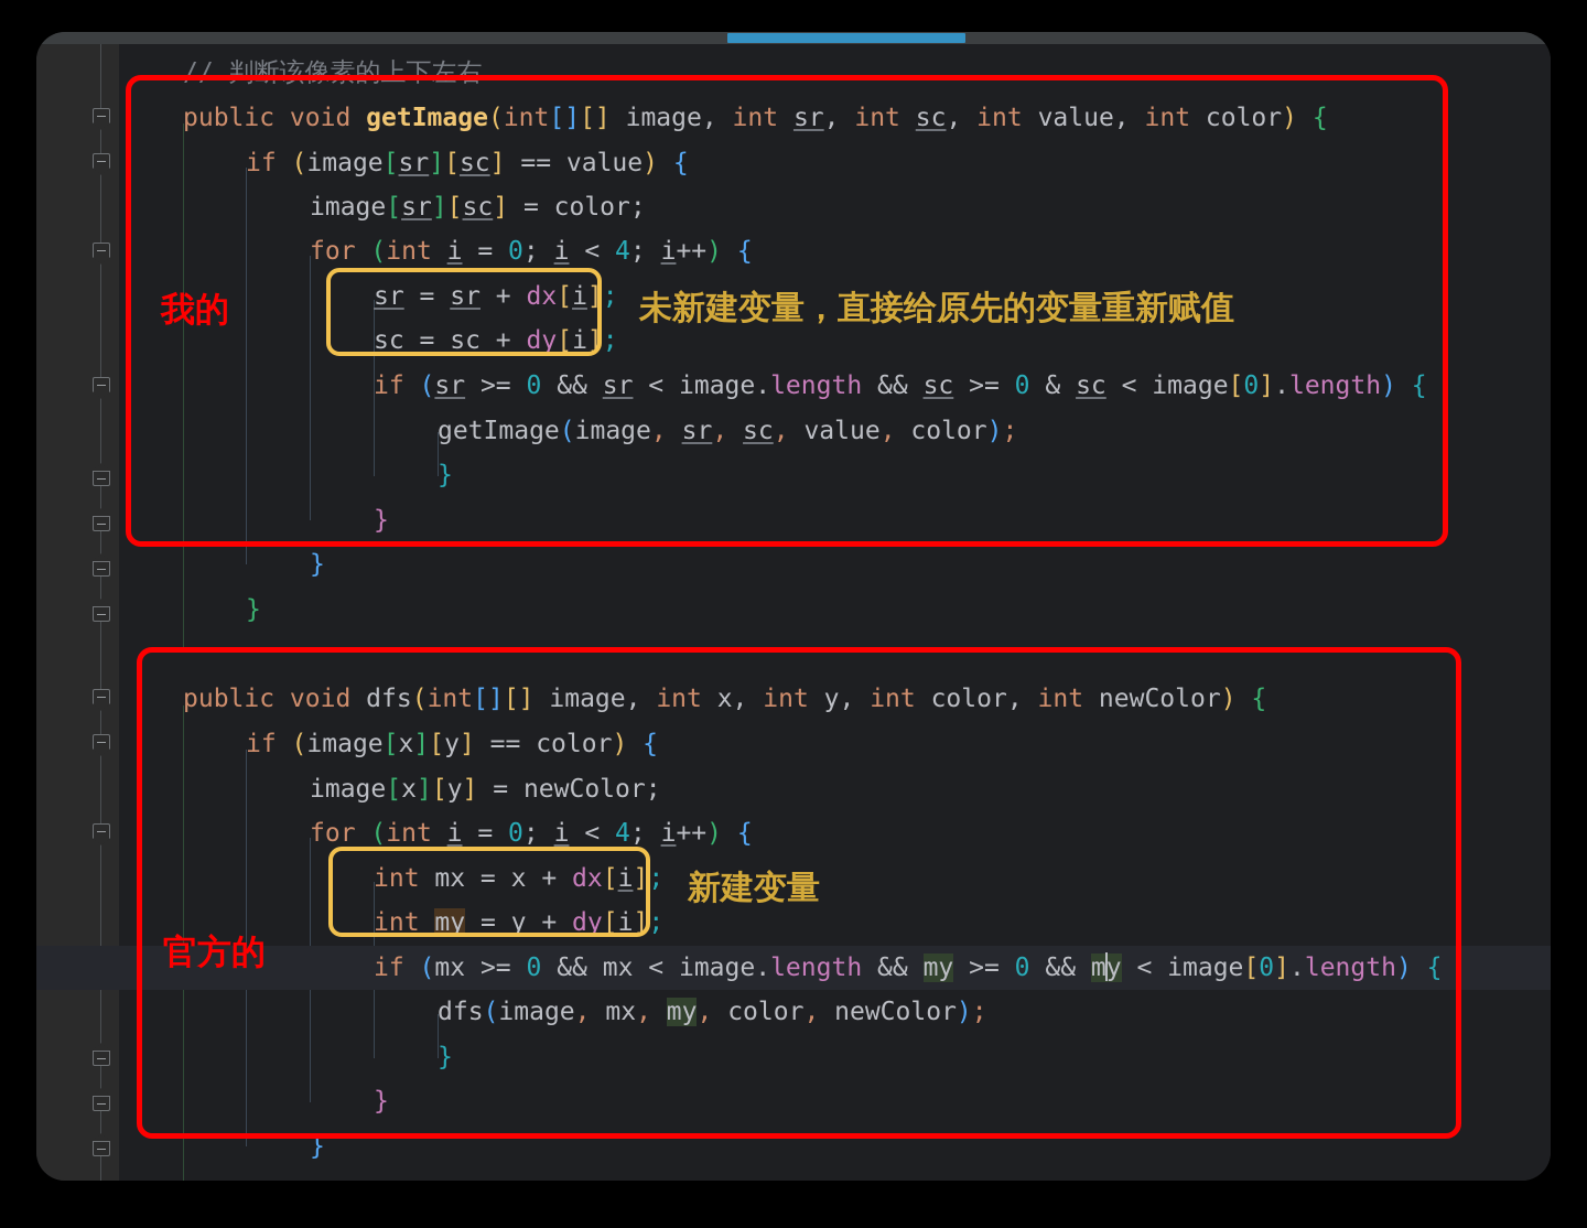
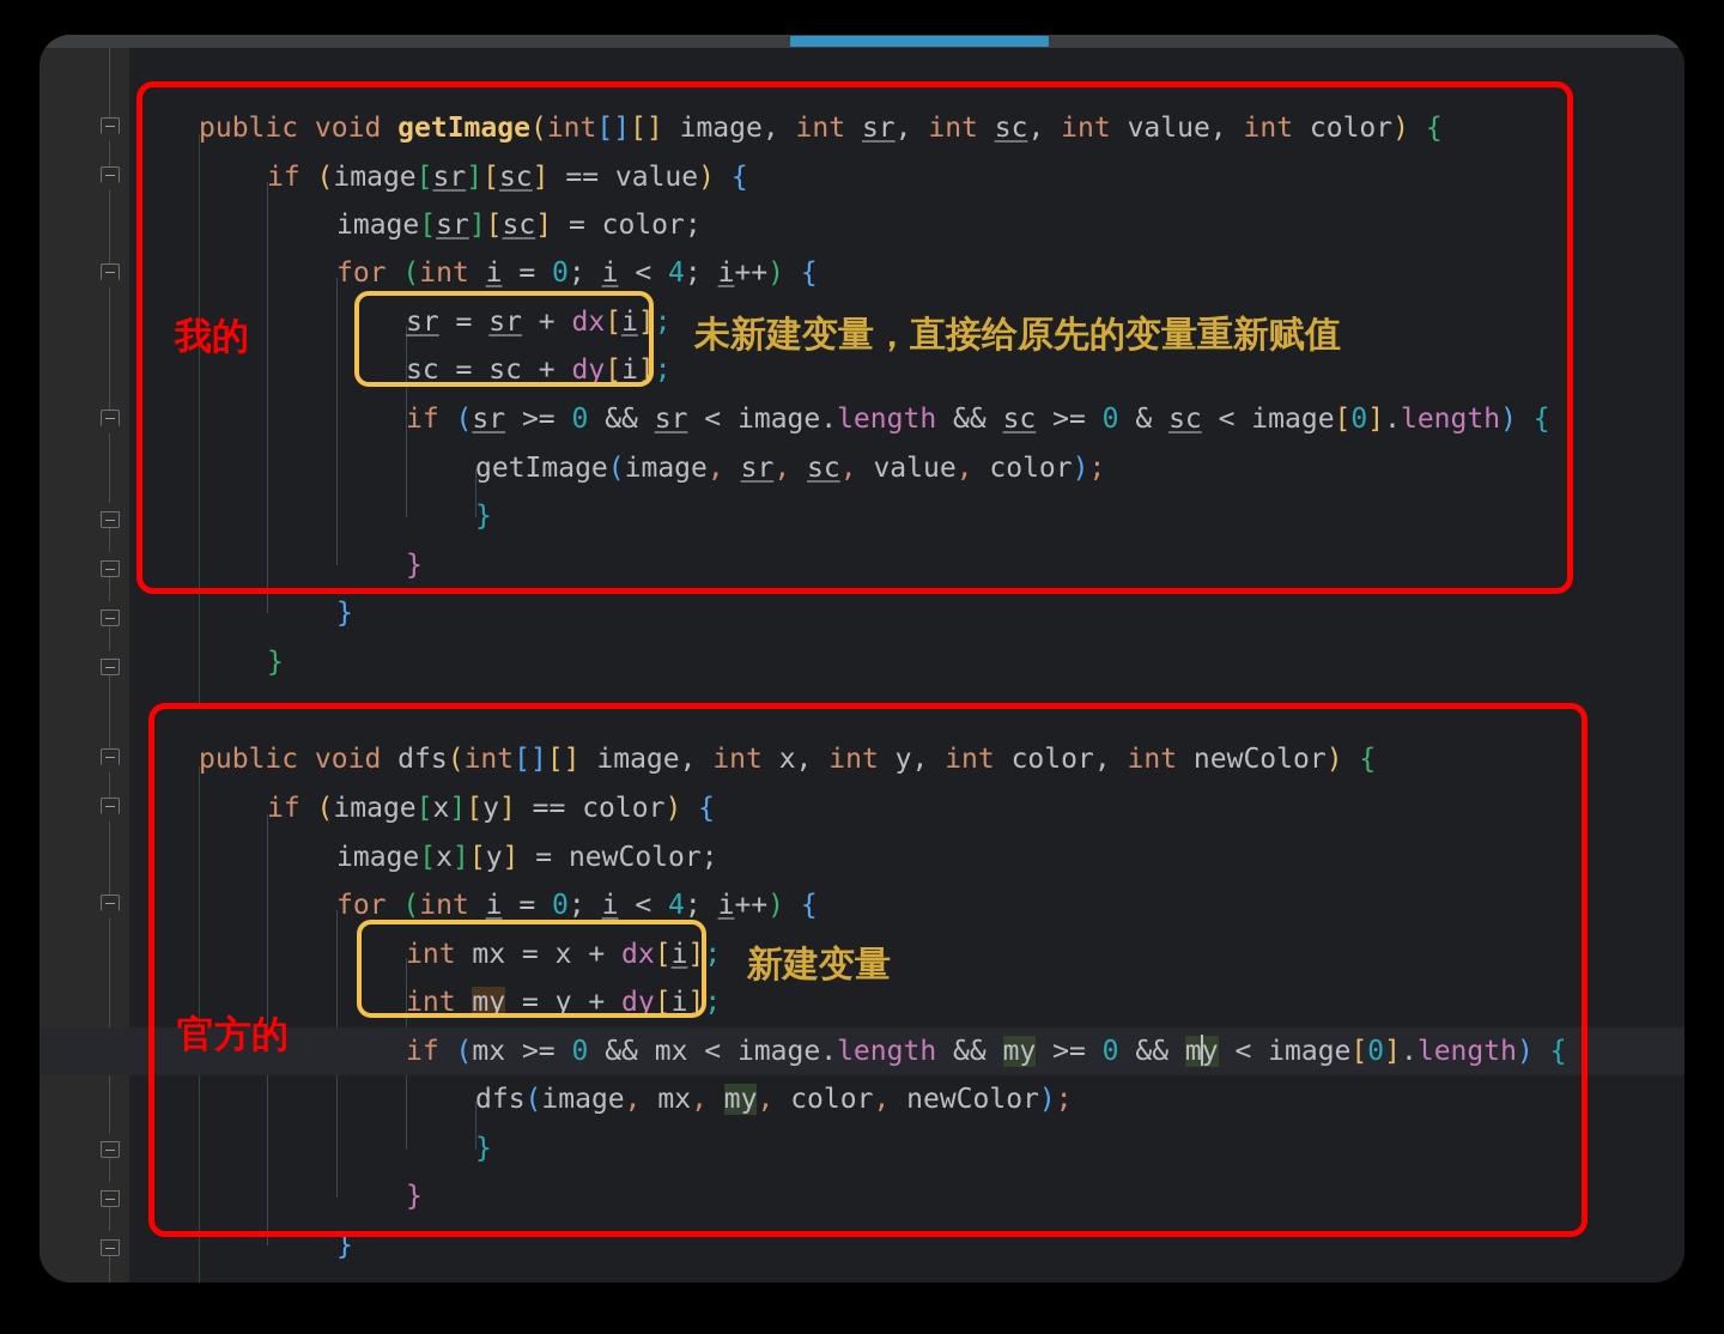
- // 判断该像素的上下左右
  public void getImage(int[][] image, int sr, int sc, int value, int color) {
  if (image[sr][sc] == value) {
  image[sr][sc] = color;
  for (int i = 0; i < 4; i++) {
  sr = sr + dx[i];
  sc = sc + dy[i];
  if (sr >= 0 && sr < image.length && sc >= 0 & sc < image[0].length) {
  getImage(image, sr, sc, value, color);
  }
  }
  }
  }
  public void dfs(int[][] image, int x, int y, int color, int newColor) {
  if (image[x][y] == color) {
  image[x][y] = newColor;
  for (int i = 0; i < 4; i++) {
  int mx = x + dx[i];
  int my = y + dy[i];
  if (mx >= 0 && mx < image.length && my >= 0 && my < image[0].length) {
  dfs(image, mx, my, color, newColor);
  }
  }
  }
  我的
  官方的
  未新建变量，直接给原先的变量重新赋值
  新建变量
